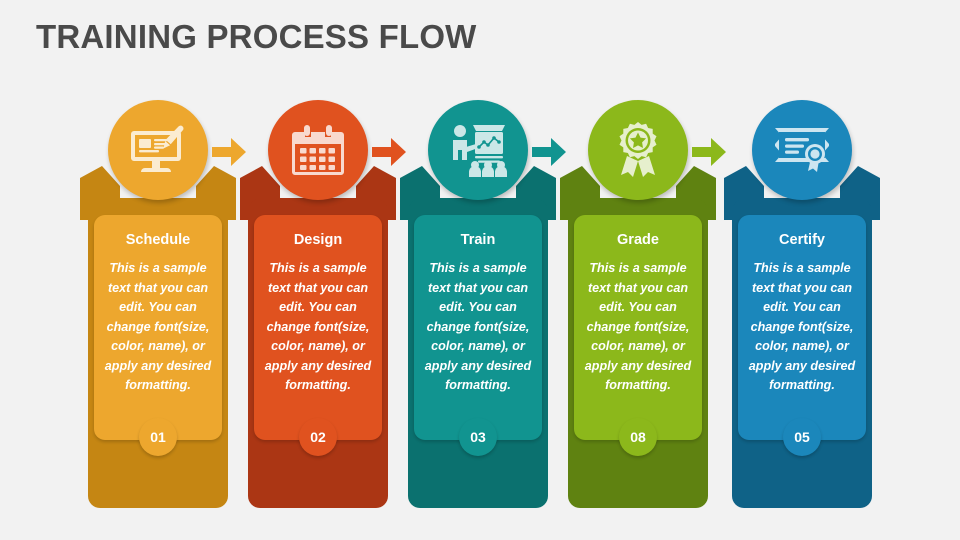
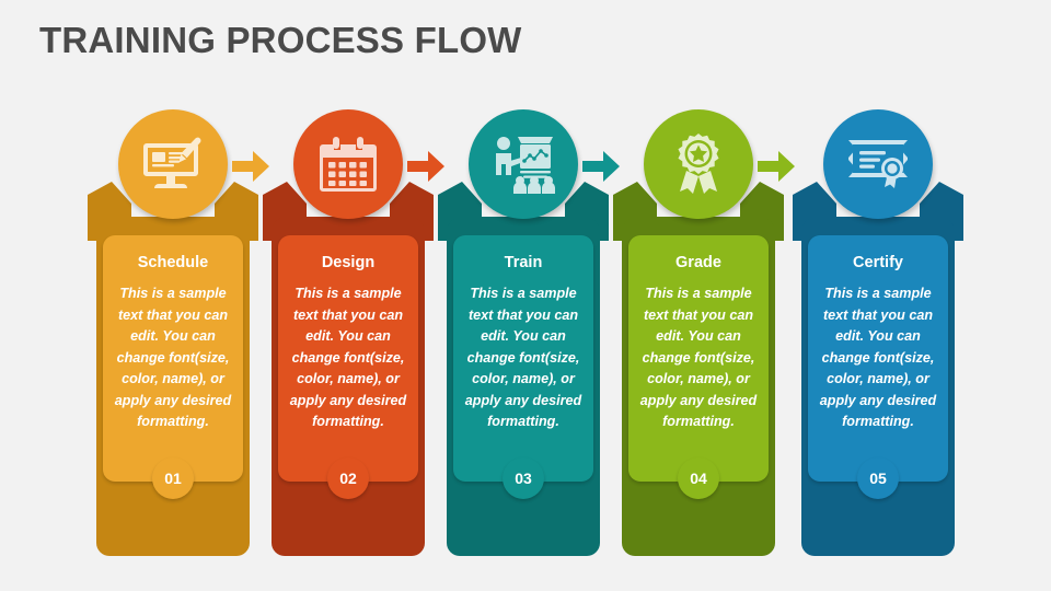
  TRAINING PROCESS FLOW
  Schedule
  This is a sample text that you can edit. You can change font(size, color, name), or apply any desired formatting.
  01
  Design
  This is a sample text that you can edit. You can change font(size, color, name), or apply any desired formatting.
  02
  Train
  This is a sample text that you can edit. You can change font(size, color, name), or apply any desired formatting.
  03
  Grade
  This is a sample text that you can edit. You can change font(size, color, name), or apply any desired formatting.
- 08
+ 04
  Certify
  This is a sample text that you can edit. You can change font(size, color, name), or apply any desired formatting.
  05
